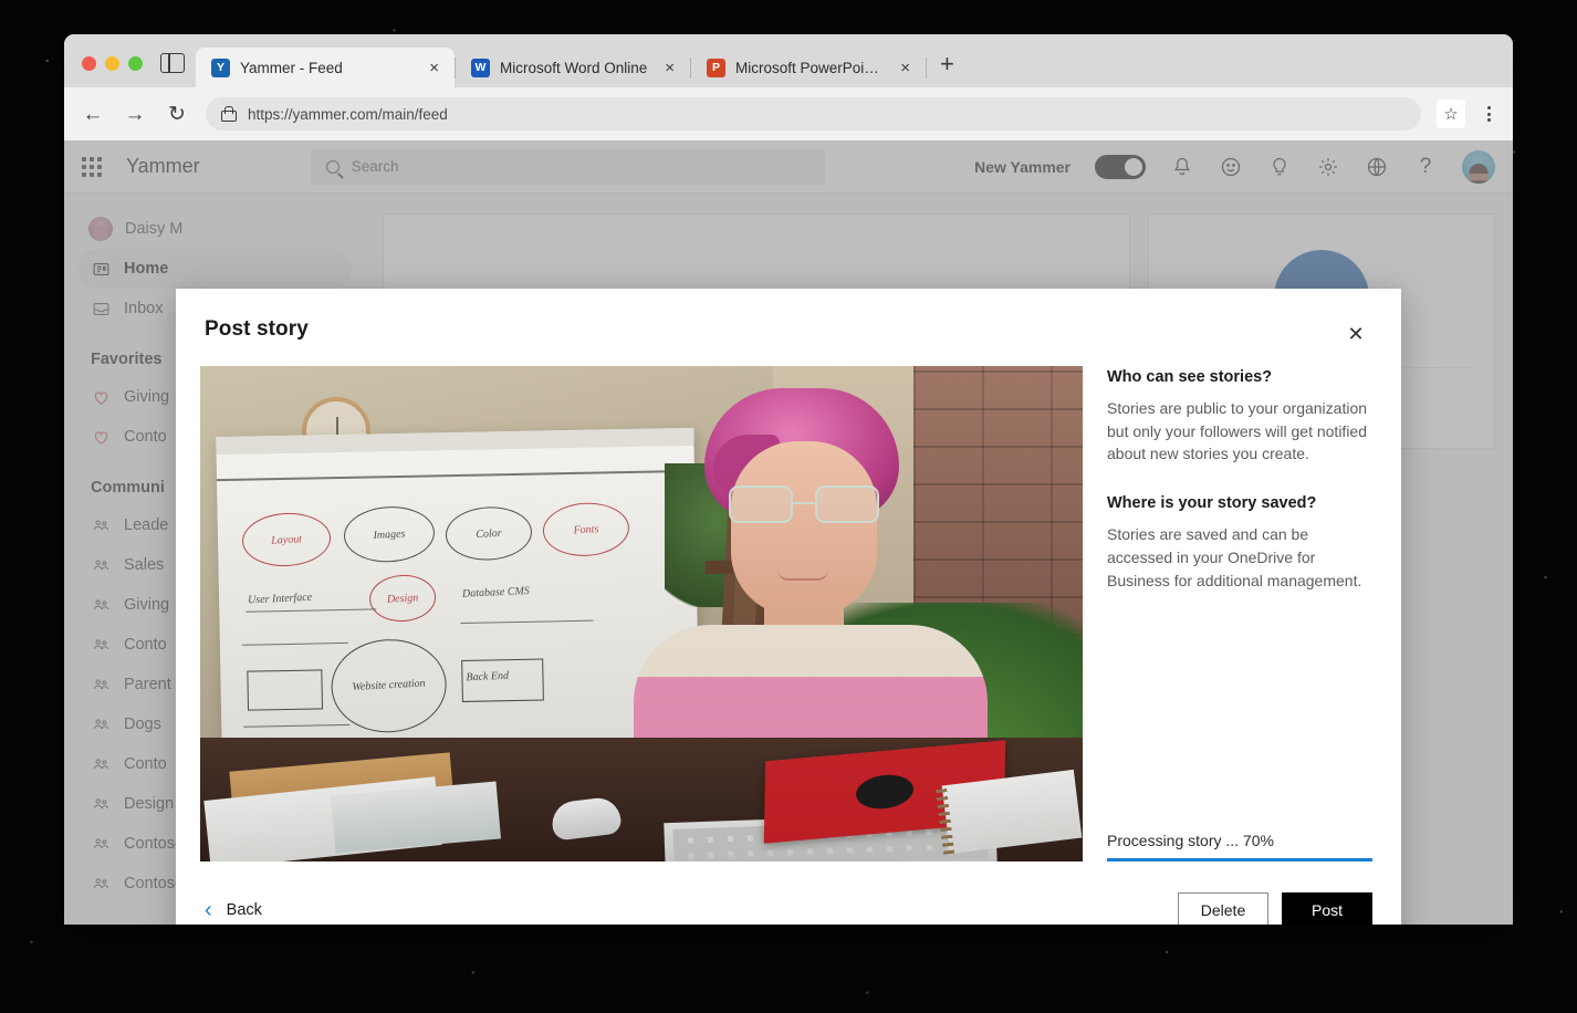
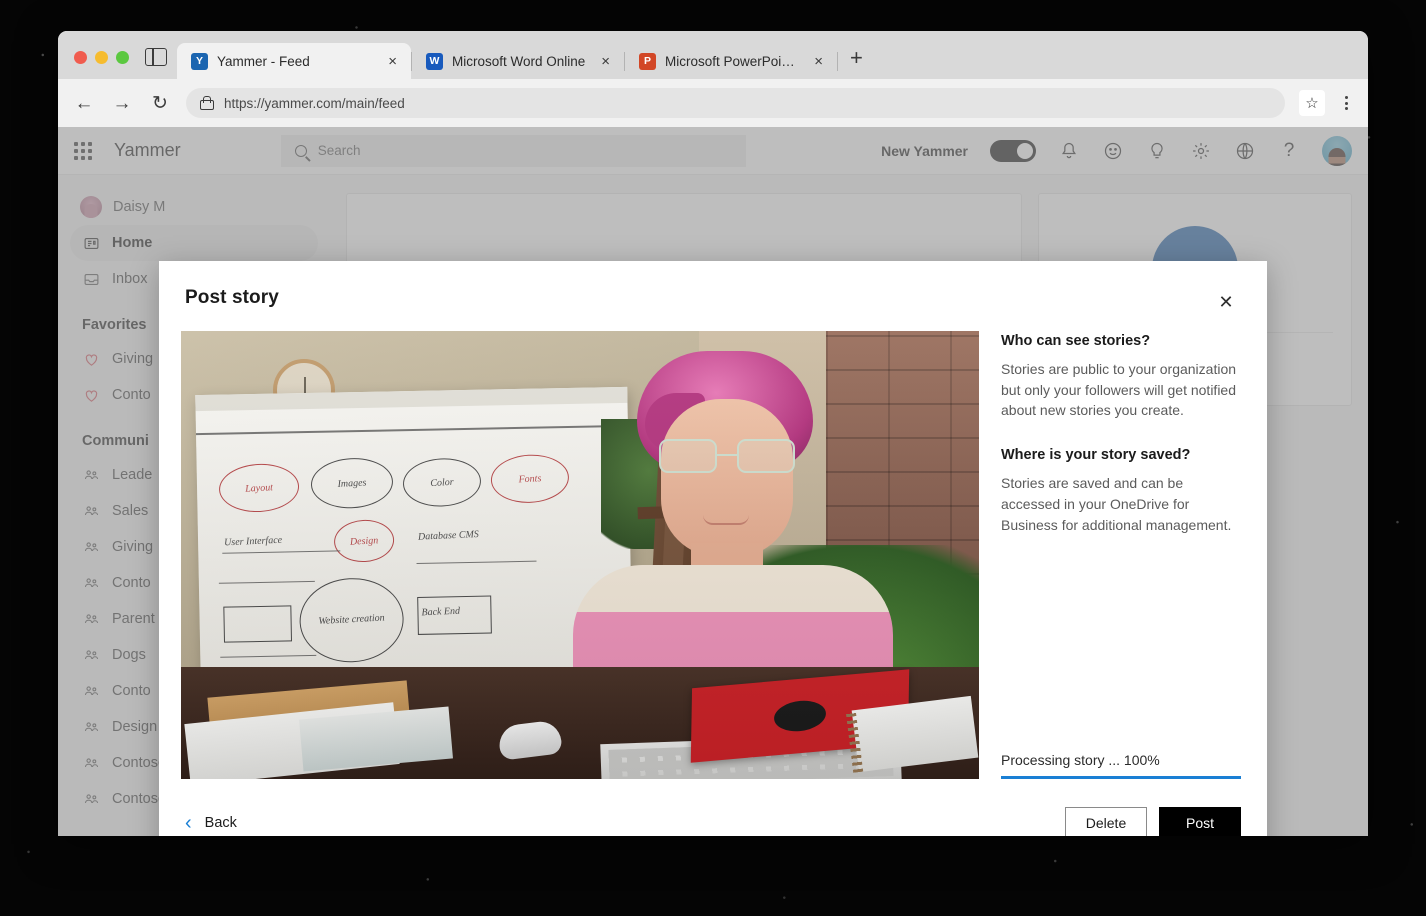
  Y
  Yammer - Feed
  ×
  W
  Microsoft Word Online
  ×
  P
  Microsoft PowerPoint
  ×
  +
  ←
  →
  ↻
  https://yammer.com/main/feed
  ☆
  Yammer
  Search
  New Yammer
  ?
  Daisy M
  Home
  Inbox
  Favorites
  Giving
  Conto
  Communi
  Leade
  Sales
  Giving
  Conto
  Parent
  Dogs
  Conto
  Design
  Post story
  ✕
  Who can see stories?
  Stories are public to your organization but only your followers will get notified about new stories you create.
  Where is your story saved?
  Stories are saved and can be accessed in your OneDrive for Business for additional management.
- Processing story ... 70%
+ Processing story ... 100%
  ‹
  Back
  Delete
  Post
